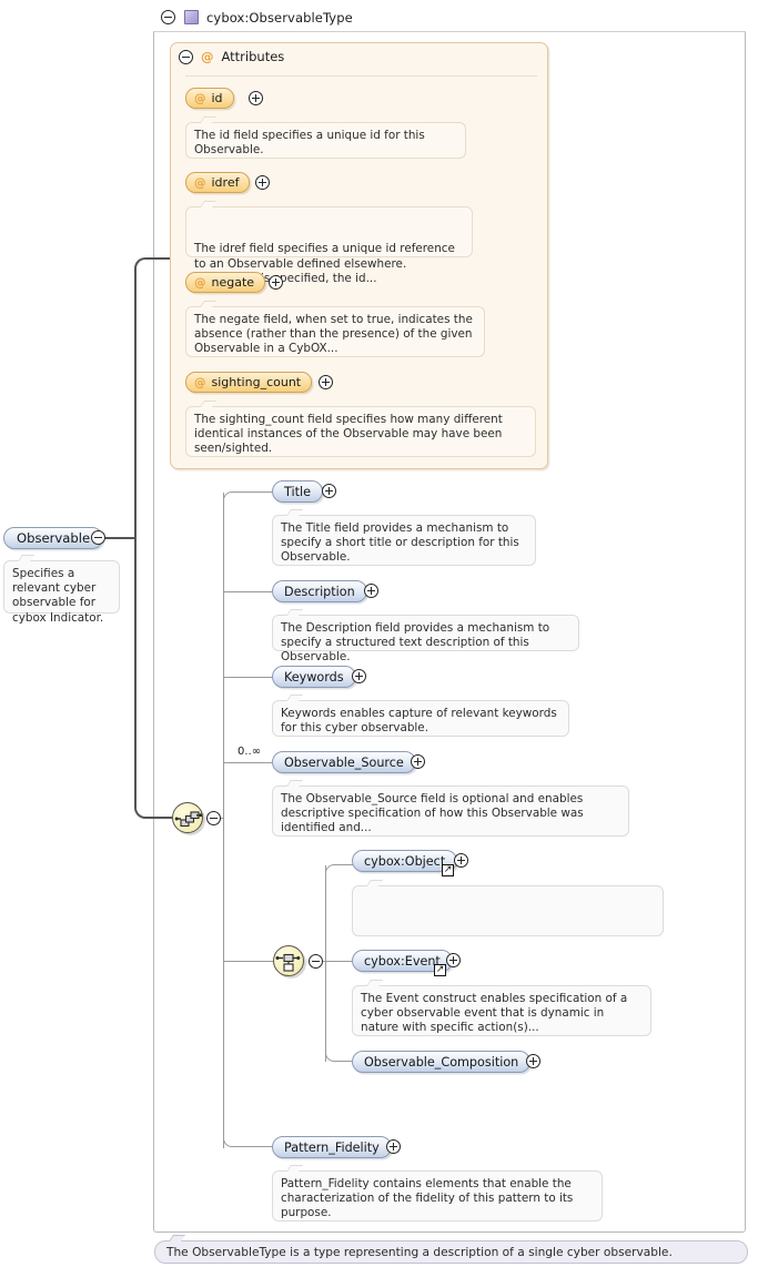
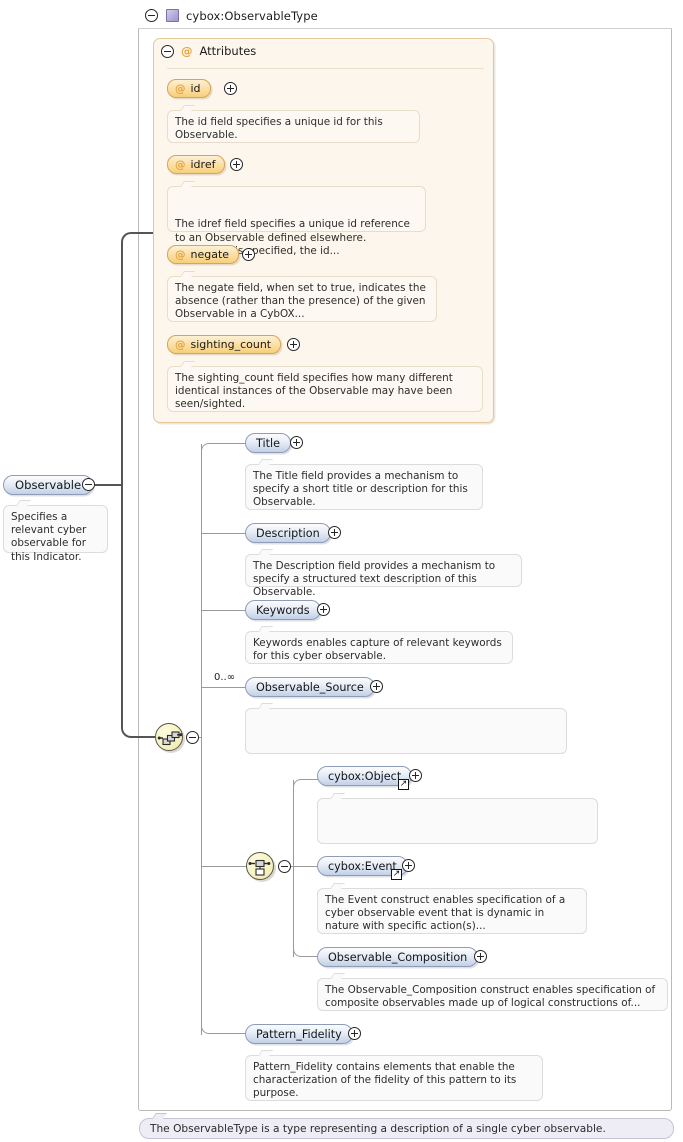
  cybox:ObservableType
  @
  Attributes
  @
  id
  The id field specifies a unique id for this Observable.
  @
  idref
  The idref field specifies a unique id reference to an Observable defined elsewhere.
  @
  negate
  The negate field, when set to true, indicates the absence (rather than the presence) of the given Observable in a CybOX...
  @
  sighting_count
  The sighting_count field specifies how many different identical instances of the Observable may have been seen/sighted.
  Observable
- Specifies a relevant cyber observable for cybox Indicator.
+ Specifies a relevant cyber observable for this Indicator.
  Title
  The Title field provides a mechanism to specify a short title or description for this Observable.
  Description
  The Description field provides a mechanism to specify a structured text description of this Observable.
  Keywords
  Keywords enables capture of relevant keywords for this cyber observable.
  0..∞
  Observable_Source
- The Observable_Source field is optional and enables descriptive specification of how this Observable was identified and...
  cybox:Object
  ↗
  cybox:Event
  ↗
  The Event construct enables specification of a cyber observable event that is dynamic in nature with specific action(s)...
  Observable_Composition
+ The Observable_Composition construct enables specification of composite observables made up of logical constructions of...
  Pattern_Fidelity
  Pattern_Fidelity contains elements that enable the characterization of the fidelity of this pattern to its purpose.
  The ObservableType is a type representing a description of a single cyber observable.
